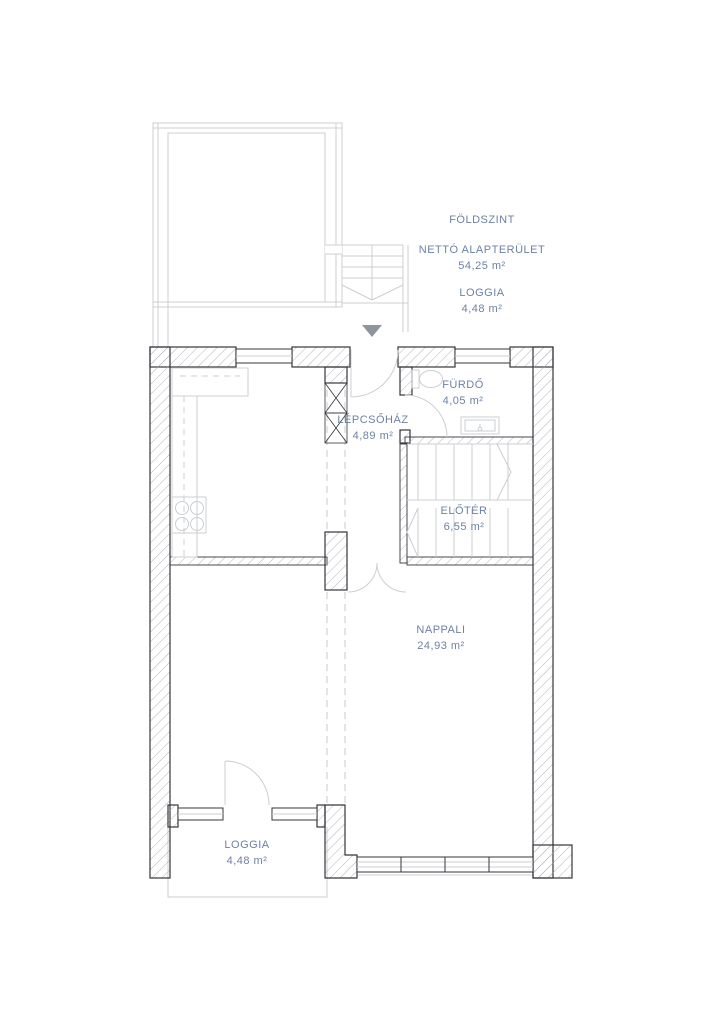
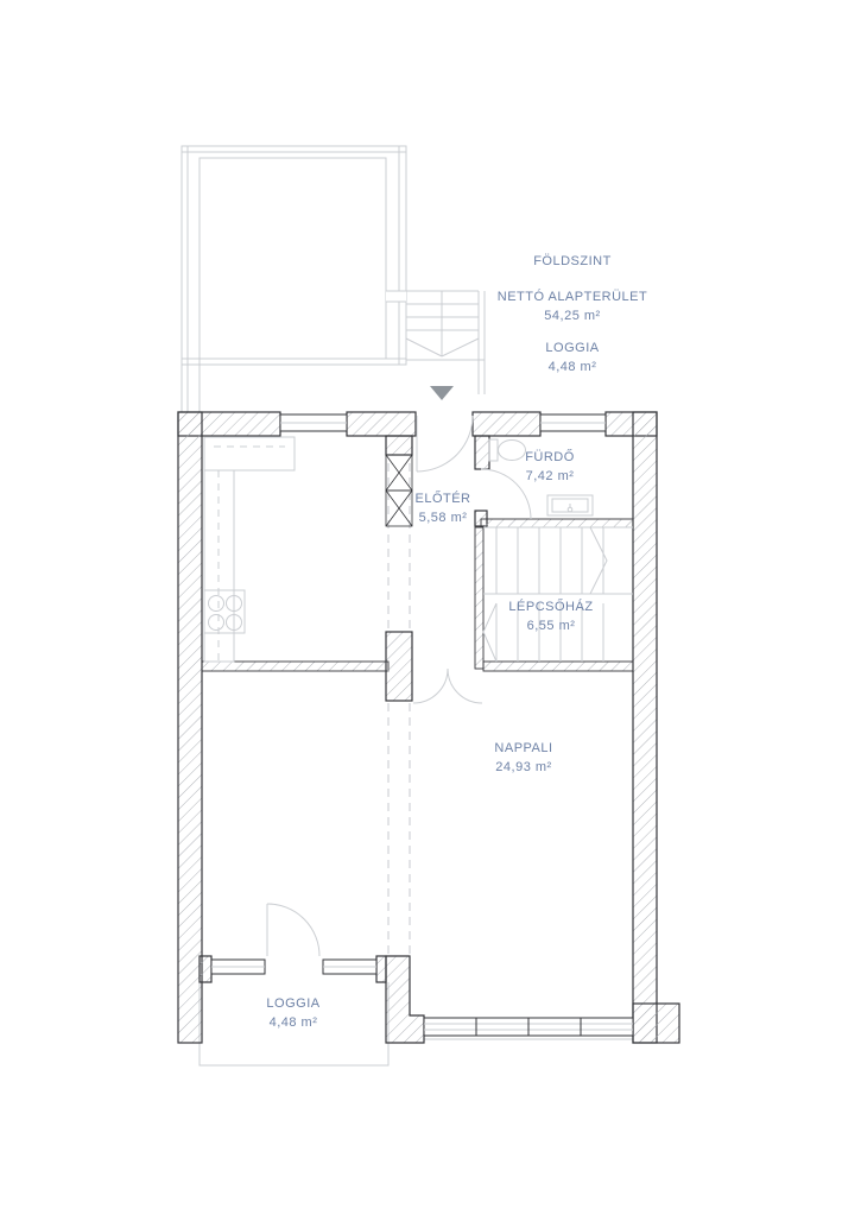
  FÖLDSZINT
  NETTÓ ALAPTERÜLET
  54,25 m²
  LOGGIA
  4,48 m²
- LÉPCSŐHÁZ
+ ELŐTÉR
- 4,89 m²
+ 5,58 m²
  FÜRDŐ
- 4,05 m²
+ 7,42 m²
- ELŐTÉR
+ LÉPCSŐHÁZ
  6,55 m²
  NAPPALI
  24,93 m²
  LOGGIA
  4,48 m²
